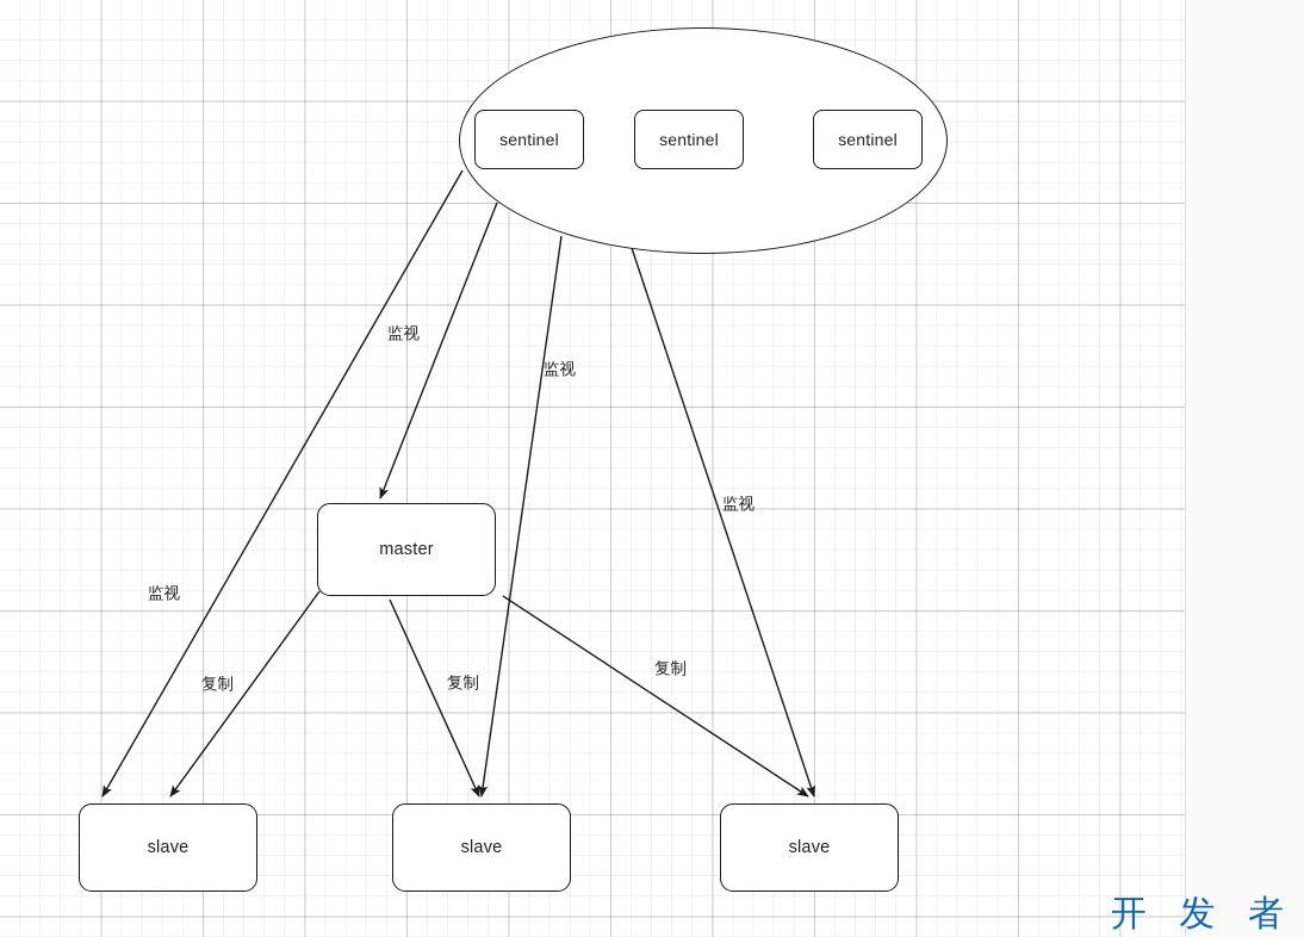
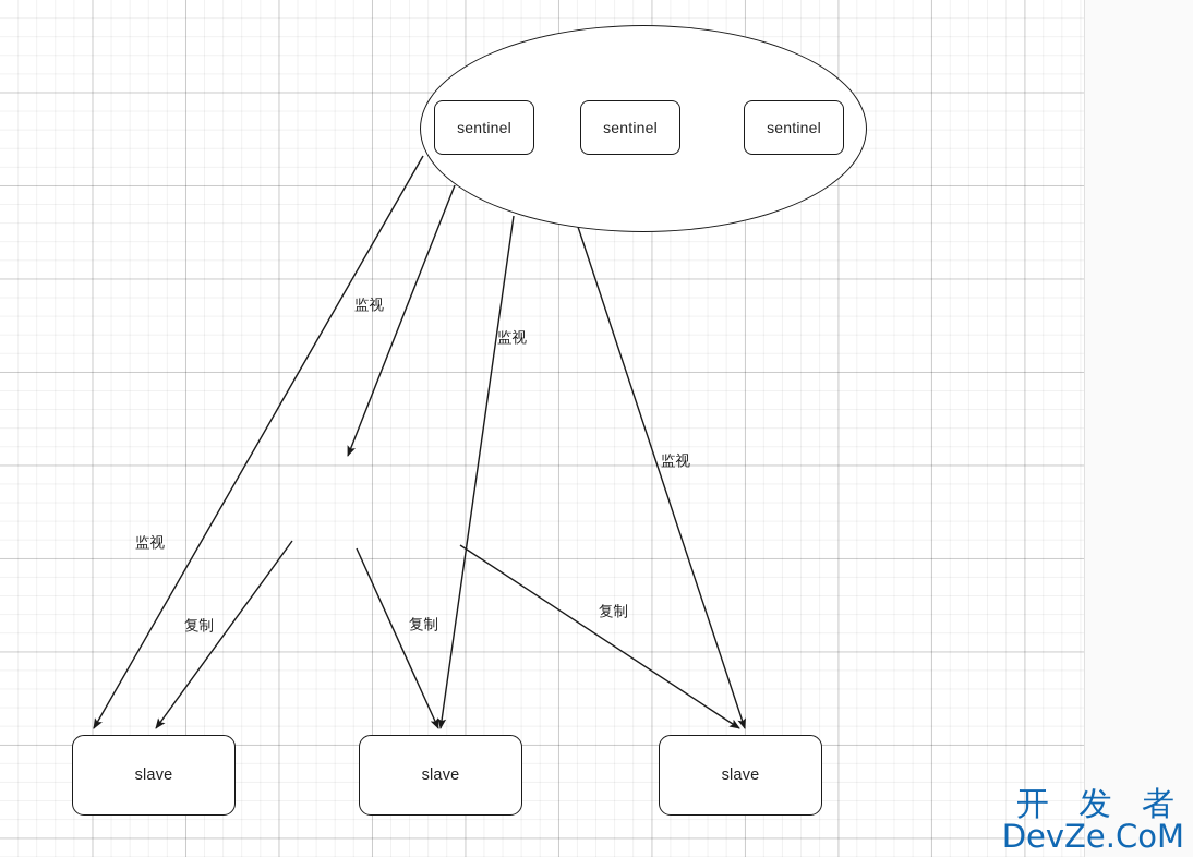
  sentinel
  sentinel
  sentinel
- master
  slave
  slave
  slave
  监视
  监视
  监视
  监视
  复制
  复制
  复制
  开 发 者
+ DevZe.CoM
